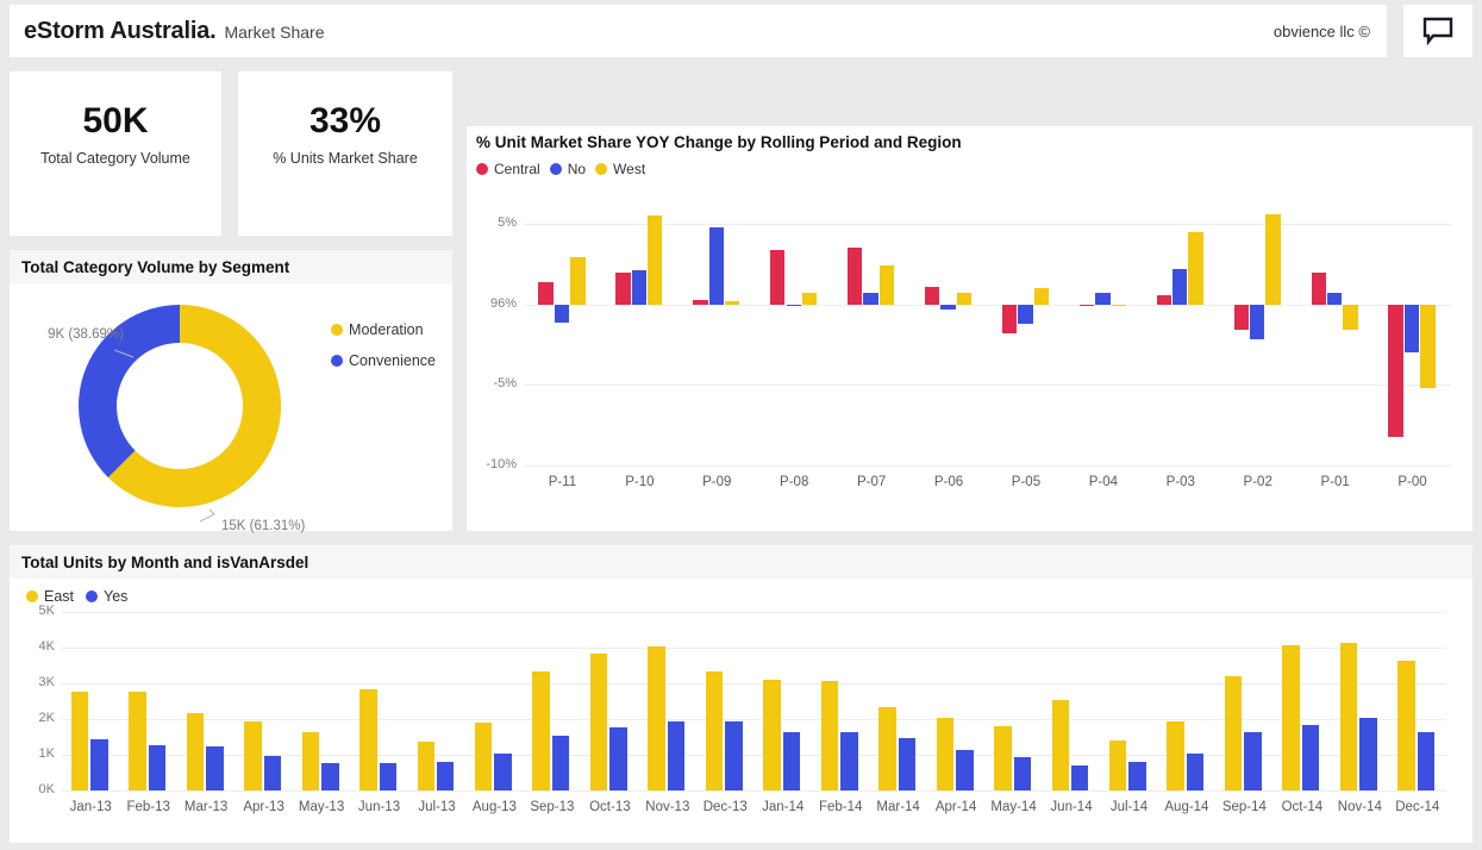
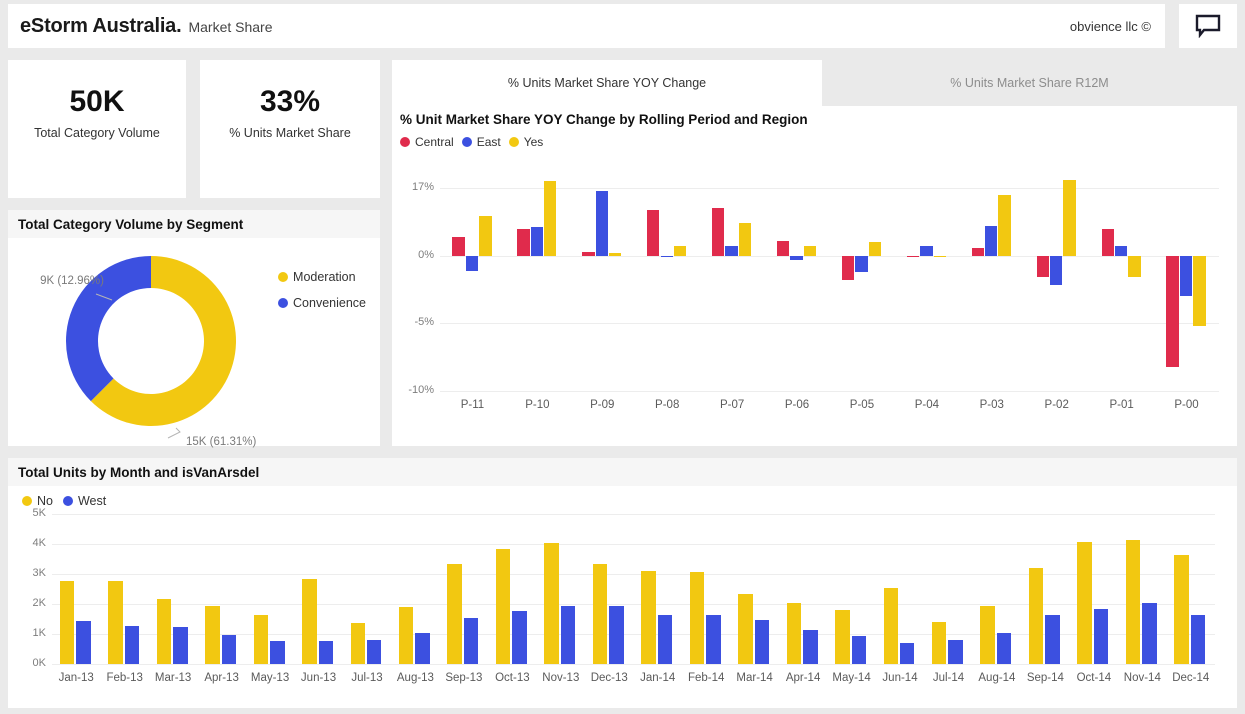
  eStorm Australia.
  Market Share
  obvience llc ©
  50K
  Total Category Volume
  33%
  % Units Market Share
  Total Category Volume by Segment
- 9K (38.69%)
+ 9K (12.96%)
  15K (61.31%)
  Moderation
  Convenience
+ % Units Market Share YOY Change
+ % Units Market Share R12M
  % Unit Market Share YOY Change by Rolling Period and Region
  Central
- No
+ East
- West
+ Yes
- 5%
+ 17%
- 96%
+ 0%
  -5%
  -10%
  P-11
  P-10
  P-09
  P-08
  P-07
  P-06
  P-05
  P-04
  P-03
  P-02
  P-01
  P-00
  Total Units by Month and isVanArsdel
- East
+ No
- Yes
+ West
  5K
  4K
  3K
  2K
  1K
  0K
  Jan-13
  Feb-13
  Mar-13
  Apr-13
  May-13
  Jun-13
  Jul-13
  Aug-13
  Sep-13
  Oct-13
  Nov-13
  Dec-13
  Jan-14
  Feb-14
  Mar-14
  Apr-14
  May-14
  Jun-14
  Jul-14
  Aug-14
  Sep-14
  Oct-14
  Nov-14
  Dec-14
